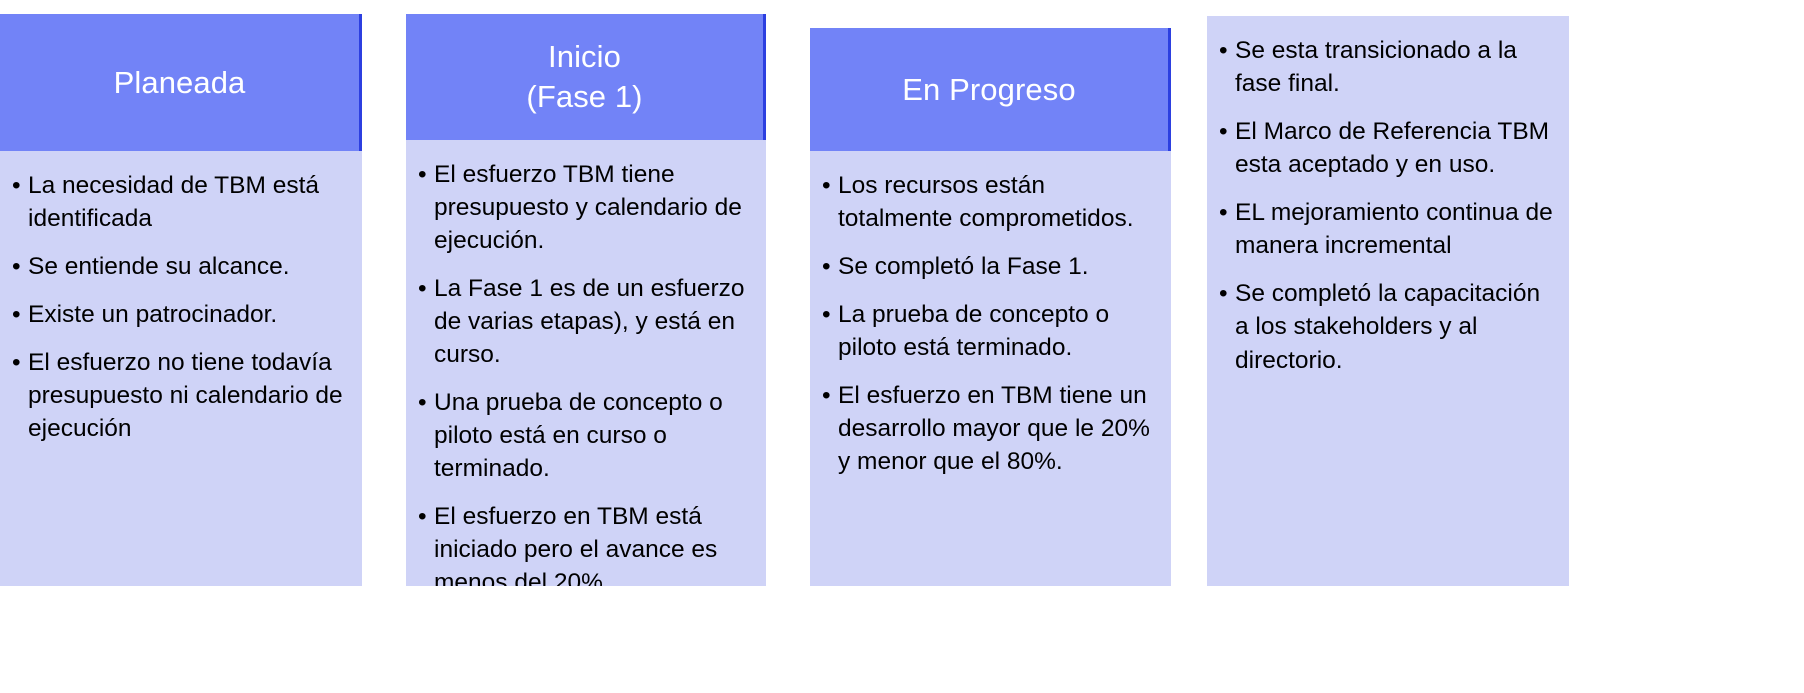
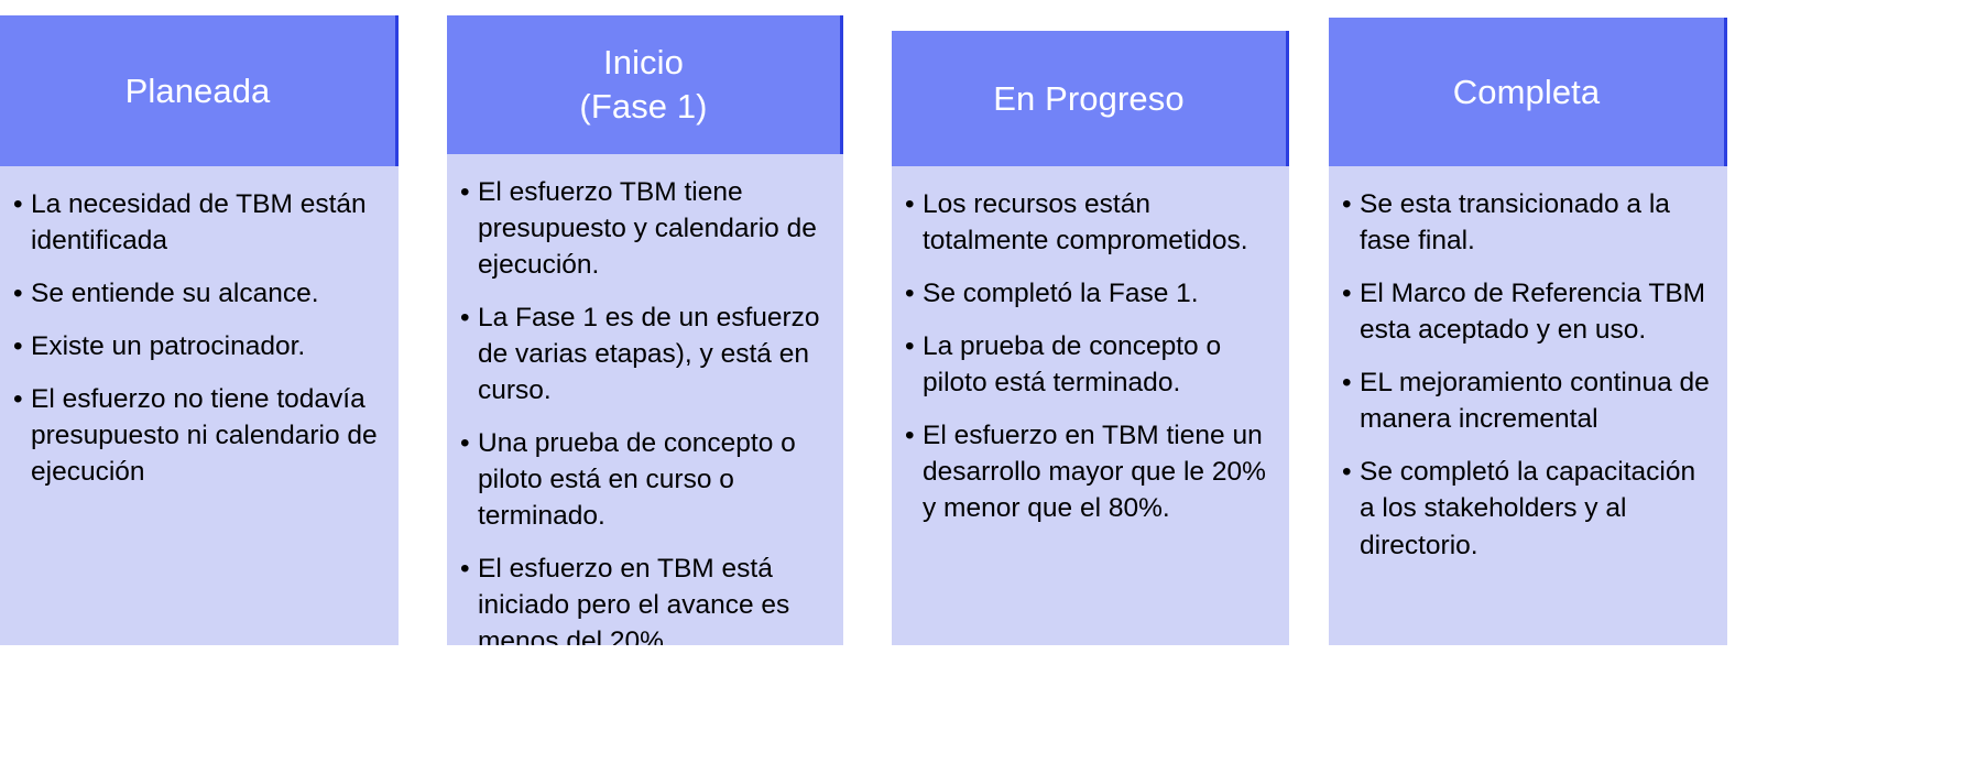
  Planeada
  •
- La necesidad de TBM está identificada
+ La necesidad de TBM están identificada
  •
  Se entiende su alcance.
  •
  Existe un patrocinador.
  •
  El esfuerzo no tiene todavía presupuesto ni calendario de ejecución
  Inicio
  (Fase 1)
  •
  El esfuerzo TBM tiene presupuesto y calendario de ejecución.
  •
  La Fase 1 es de un esfuerzo de varias etapas), y está en curso.
  •
  Una prueba de concepto o piloto está en curso o terminado.
  •
  El esfuerzo en TBM está iniciado pero el avance es menos del 20%.
  En Progreso
  •
  Los recursos están totalmente comprometidos.
  •
  Se completó la Fase 1.
  •
  La prueba de concepto o piloto está terminado.
  •
  El esfuerzo en TBM tiene un desarrollo mayor que le 20% y menor que el 80%.
+ Completa
  •
  Se esta transicionado a la fase final.
  •
  El Marco de Referencia TBM esta aceptado y en uso.
  •
  EL mejoramiento continua de manera incremental
  •
  Se completó la capacitación a los stakeholders y al directorio.
